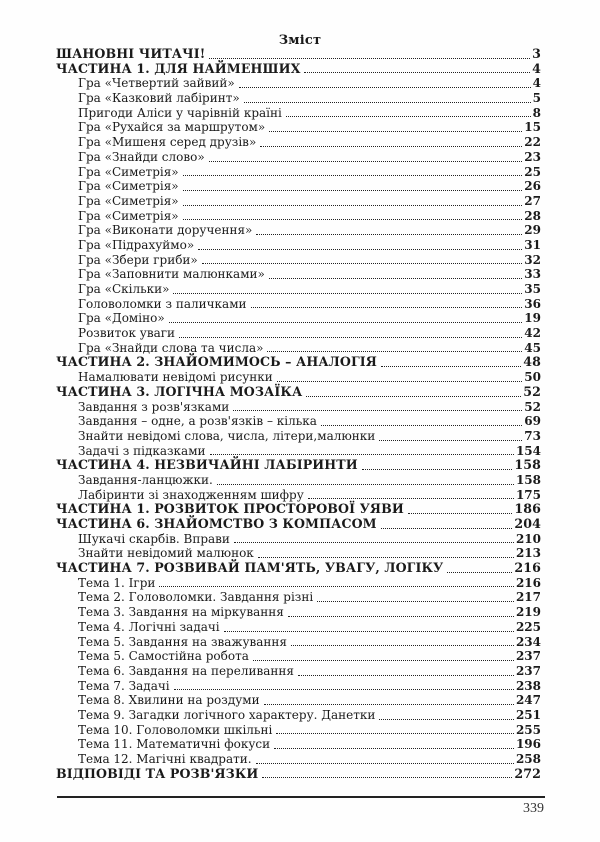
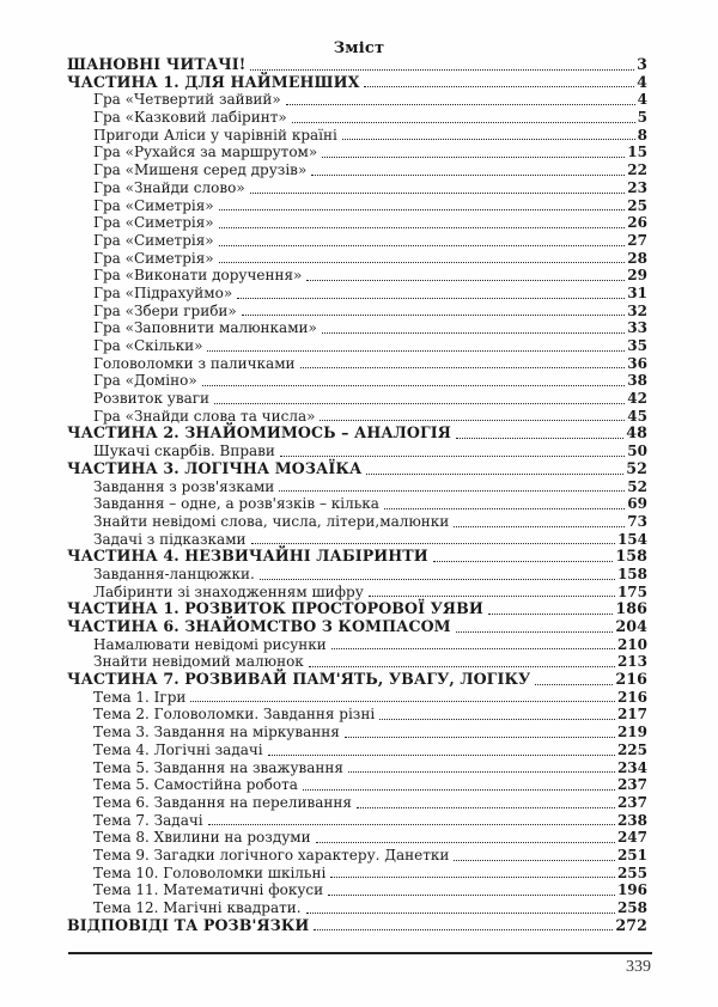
  Зміст
  ШАНОВНІ ЧИТАЧІ!
  3
  ЧАСТИНА 1. ДЛЯ НАЙМЕНШИХ
  4
  Гра «Четвертий зайвий»
  4
  Гра «Казковий лабіринт»
  5
  Пригоди Аліси у чарівній країні
  8
  Гра «Рухайся за маршрутом»
  15
  Гра «Мишеня серед друзів»
  22
  Гра «Знайди слово»
  23
  Гра «Симетрія»
  25
  Гра «Симетрія»
  26
  Гра «Симетрія»
  27
  Гра «Симетрія»
  28
  Гра «Виконати доручення»
  29
  Гра «Підрахуймо»
  31
  Гра «Збери гриби»
  32
  Гра «Заповнити малюнками»
  33
  Гра «Скільки»
  35
  Головоломки з паличками
  36
  Гра «Доміно»
- 19
+ 38
  Розвиток уваги
  42
  Гра «Знайди слова та числа»
  45
  ЧАСТИНА 2. ЗНАЙОМИМОСЬ – АНАЛОГІЯ
  48
- Намалювати невідомі рисунки
+ Шукачі скарбів. Вправи
  50
  ЧАСТИНА 3. ЛОГІЧНА МОЗАЇКА
  52
  Завдання з розв'язками
  52
  Завдання – одне, а розв'язків – кілька
  69
  Знайти невідомі слова, числа, літери,малюнки
  73
  Задачі з підказками
  154
  ЧАСТИНА 4. НЕЗВИЧАЙНІ ЛАБІРИНТИ
  158
  Завдання-ланцюжки.
  158
  Лабіринти зі знаходженням шифру
  175
  ЧАСТИНА 1. РОЗВИТОК ПРОСТОРОВОЇ УЯВИ
  186
  ЧАСТИНА 6. ЗНАЙОМСТВО З КОМПАСОМ
  204
- Шукачі скарбів. Вправи
+ Намалювати невідомі рисунки
  210
  Знайти невідомий малюнок
  213
  ЧАСТИНА 7. РОЗВИВАЙ ПАМ'ЯТЬ, УВАГУ, ЛОГІКУ
  216
  Тема 1. Ігри
  216
  Тема 2. Головоломки. Завдання різні
  217
  Тема 3. Завдання на міркування
  219
  Тема 4. Логічні задачі
  225
  Тема 5. Завдання на зважування
  234
  Тема 5. Самостійна робота
  237
  Тема 6. Завдання на переливання
  237
  Тема 7. Задачі
  238
  Тема 8. Хвилини на роздуми
  247
  Тема 9. Загадки логічного характеру. Данетки
  251
  Тема 10. Головоломки шкільні
  255
  Тема 11. Математичні фокуси
  196
  Тема 12. Магічні квадрати.
  258
  ВІДПОВІДІ ТА РОЗВ'ЯЗКИ
  272
  339
